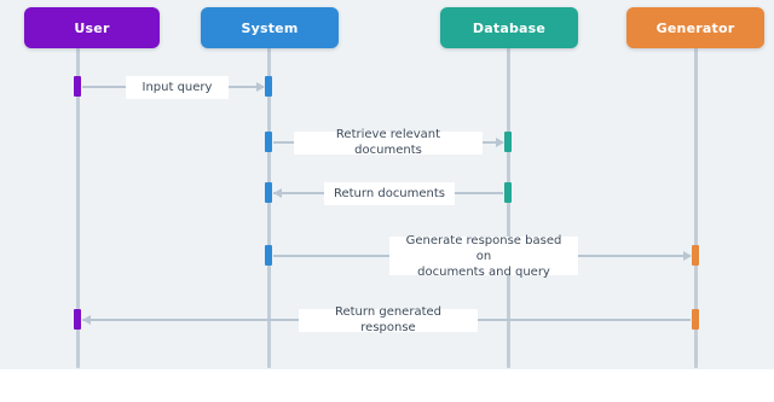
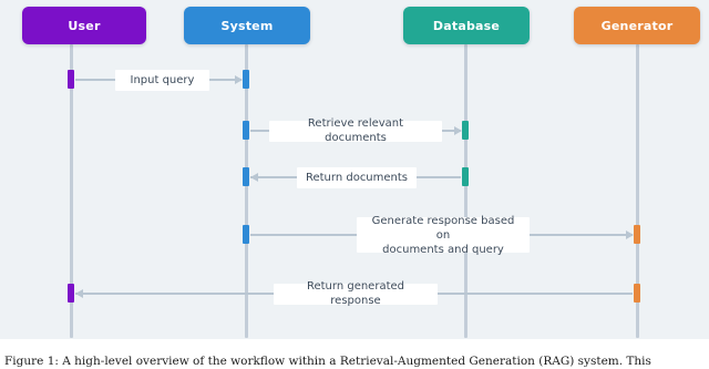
  User
  System
  Database
  Generator
  Input query
  Retrieve relevant documents
  Return documents
  Generate response based on
  documents and query
  Return generated response
+ Figure 1: A high-level overview of the workflow within a Retrieval-Augmented Generation (RAG) system. This
